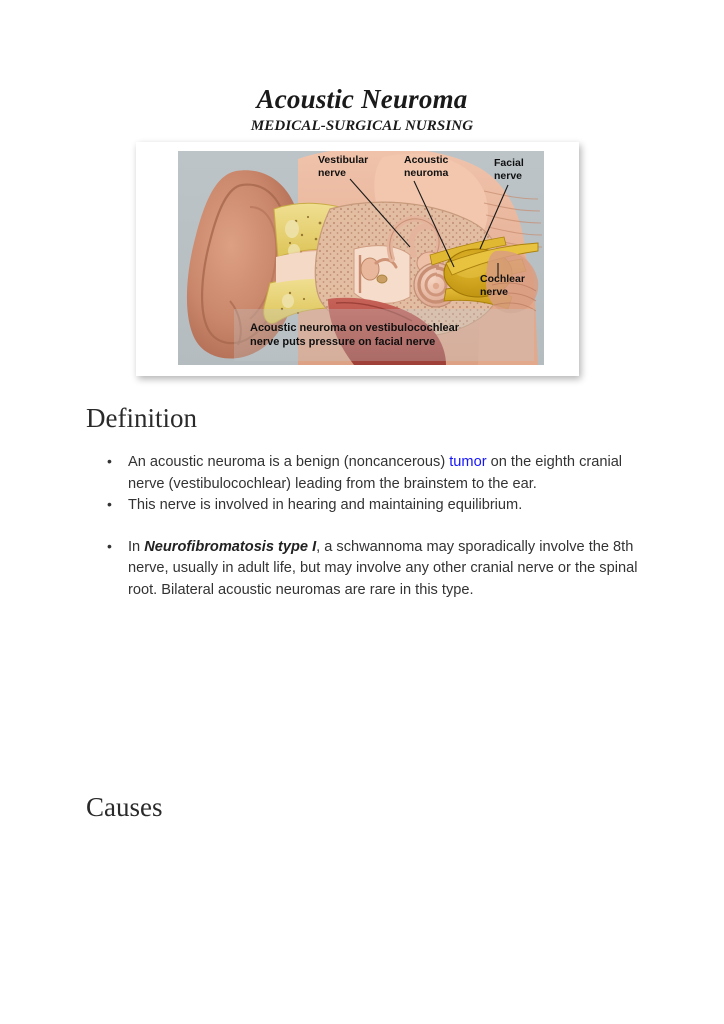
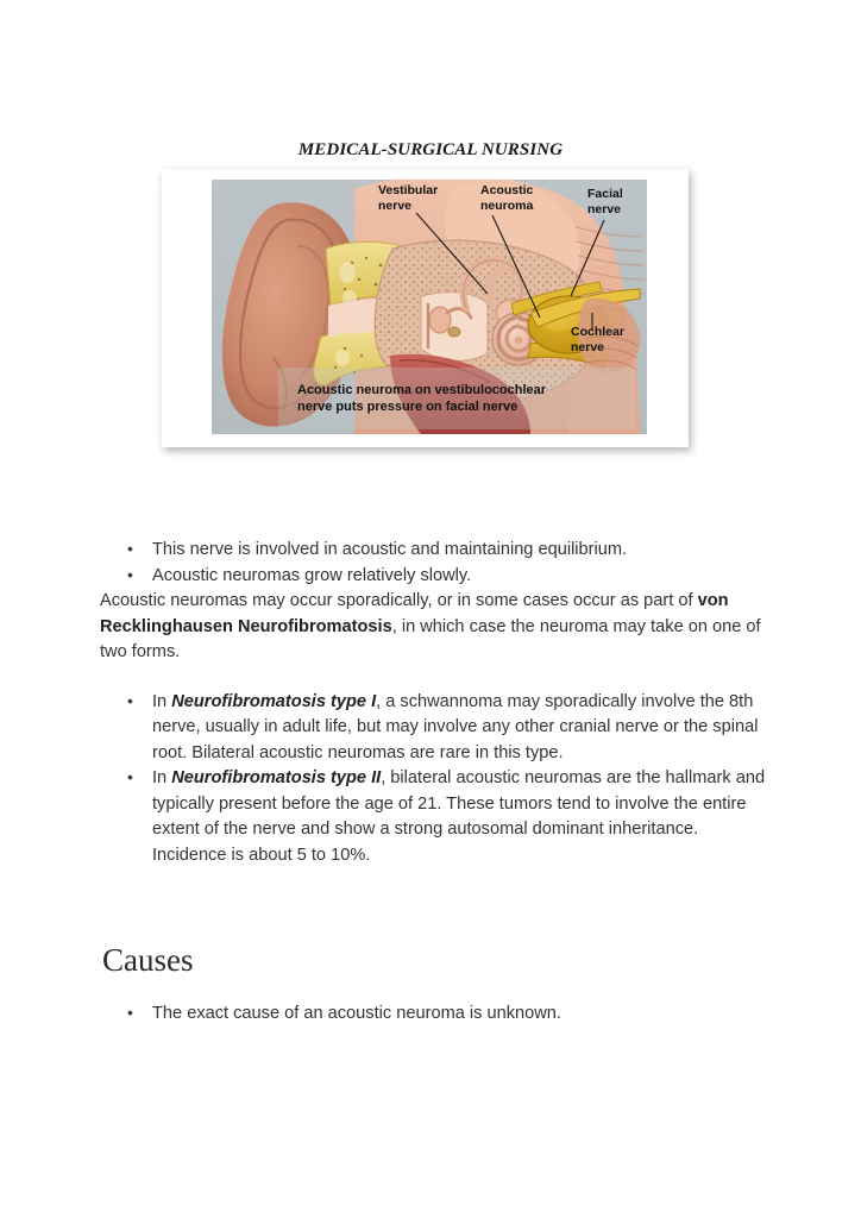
- Acoustic Neuroma
  MEDICAL-SURGICAL NURSING
  Vestibular
  nerve
  Acoustic
  neuroma
  Facial
  nerve
  Cochlear
  nerve
  Acoustic neuroma on vestibulocochlear
  nerve puts pressure on facial nerve
- Definition
- An acoustic neuroma is a benign (noncancerous) tumor on the eighth cranial nerve (vestibulocochlear) leading from the brainstem to the ear.
- This nerve is involved in hearing and maintaining equilibrium.
+ This nerve is involved in acoustic and maintaining equilibrium.
+ Acoustic neuromas grow relatively slowly.
+ Acoustic neuromas may occur sporadically, or in some cases occur as part of von Recklinghausen Neurofibromatosis, in which case the neuroma may take on one of two forms.
  In Neurofibromatosis type I, a schwannoma may sporadically involve the 8th nerve, usually in adult life, but may involve any other cranial nerve or the spinal root. Bilateral acoustic neuromas are rare in this type.
+ In Neurofibromatosis type II, bilateral acoustic neuromas are the hallmark and typically present before the age of 21. These tumors tend to involve the entire extent of the nerve and show a strong autosomal dominant inheritance. Incidence is about 5 to 10%.
  Causes
+ The exact cause of an acoustic neuroma is unknown.
